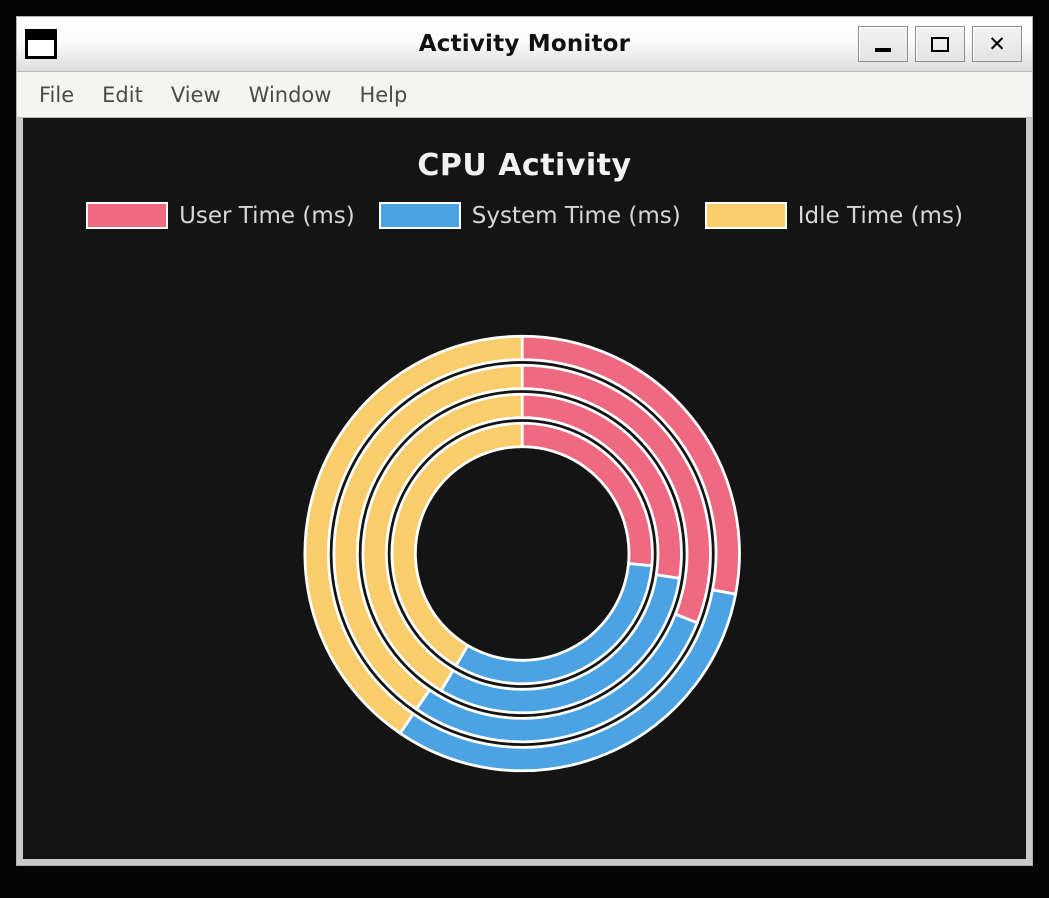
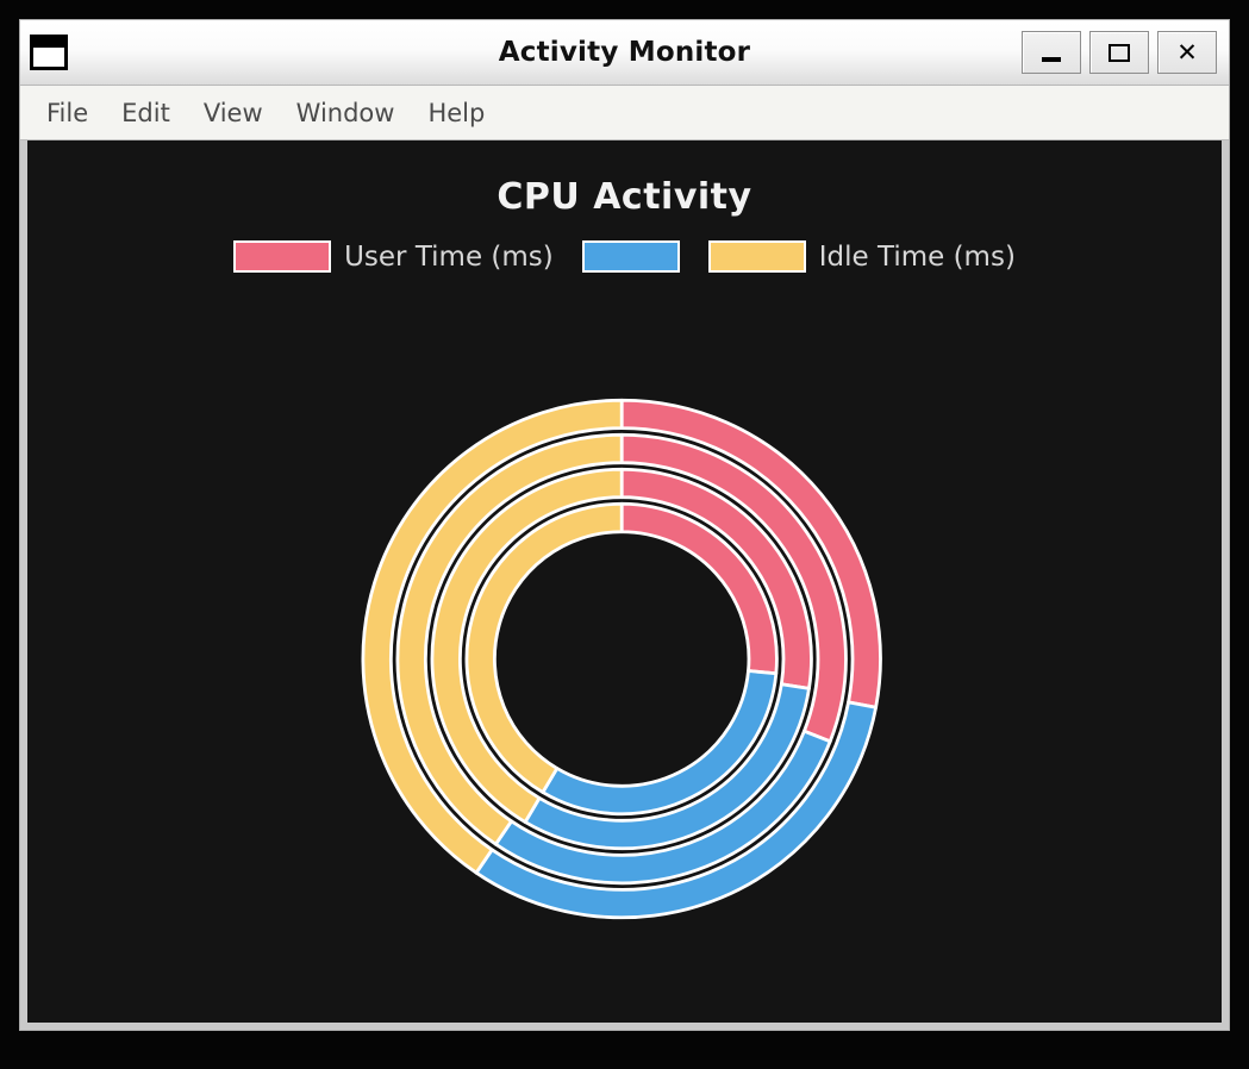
  Activity Monitor
  ✕
  File
  Edit
  View
  Window
  Help
  CPU Activity
  User Time (ms)
- System Time (ms)
  Idle Time (ms)
